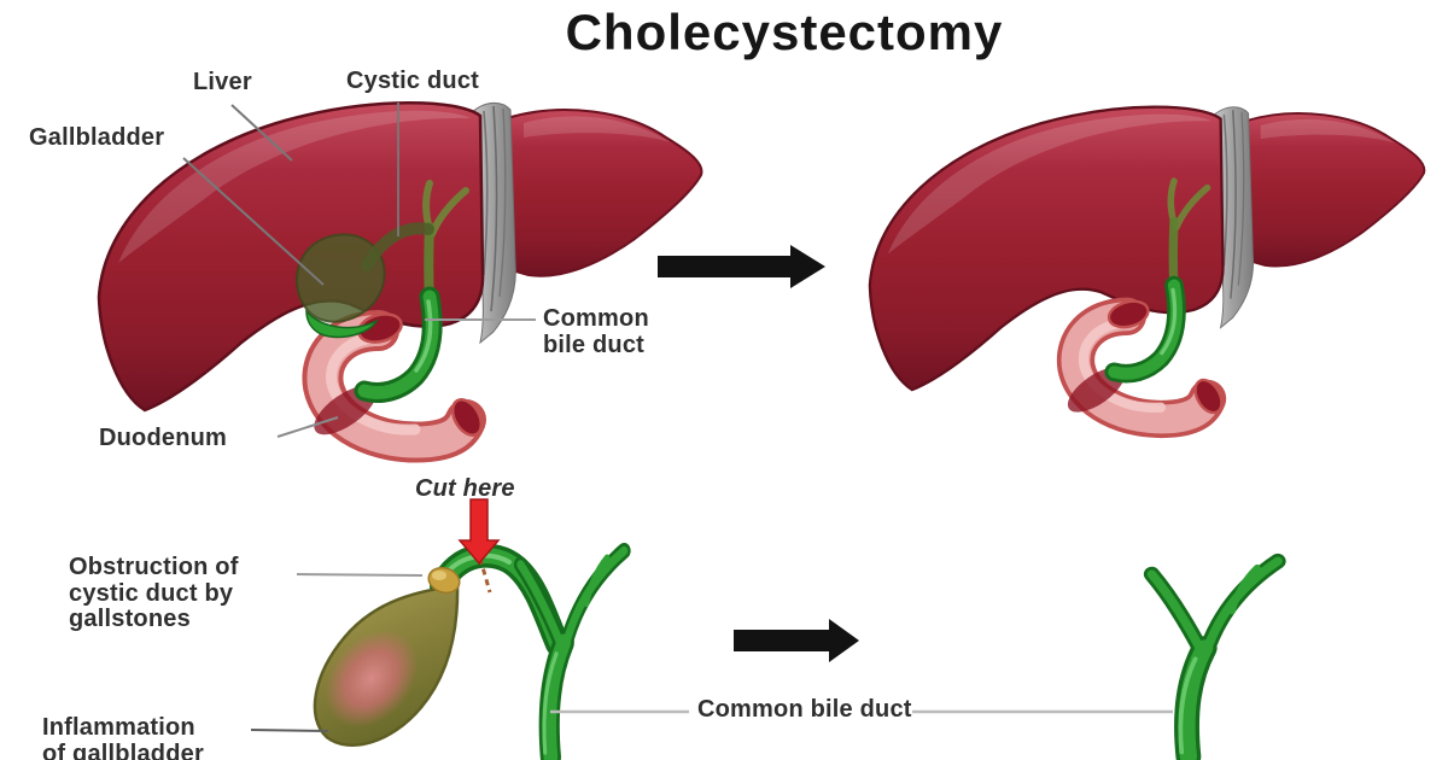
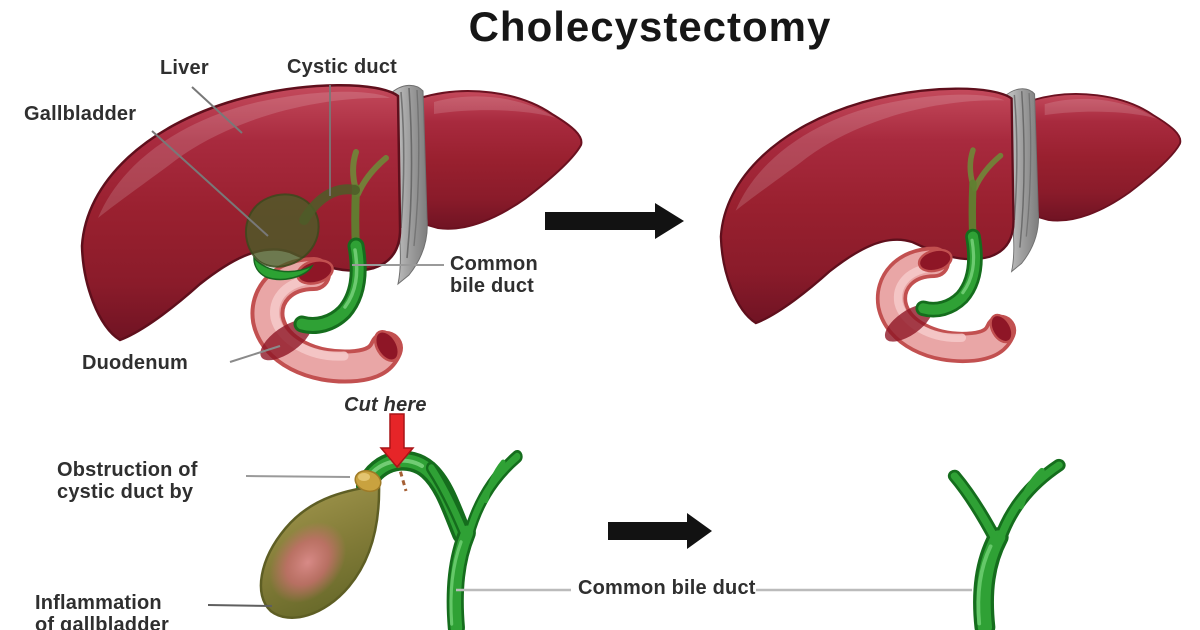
  Cholecystectomy
  Liver
  Cystic duct
  Gallbladder
  Common
  bile duct
  Duodenum
  Cut here
  Obstruction of
  cystic duct by
- gallstones
  Inflammation
  of gallbladder
  Common bile duct
